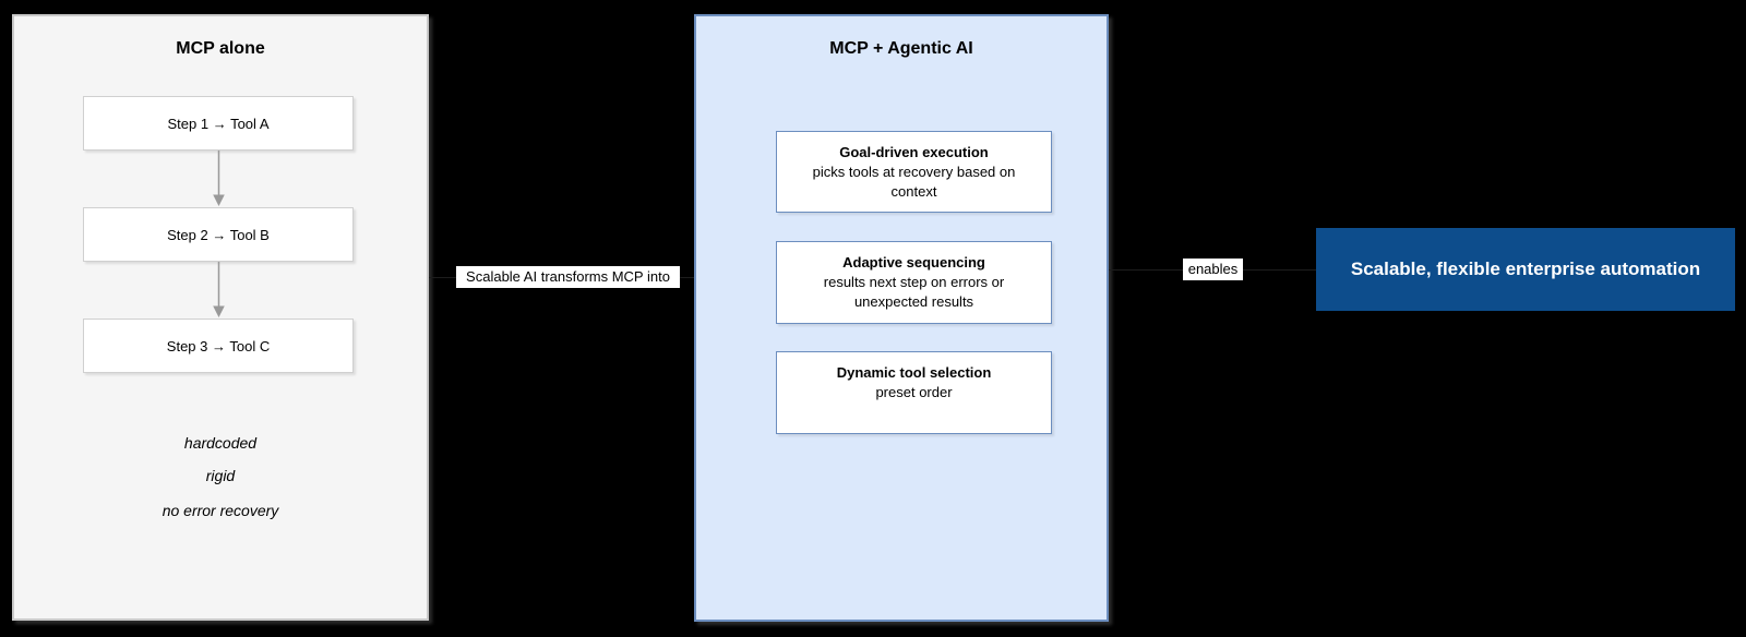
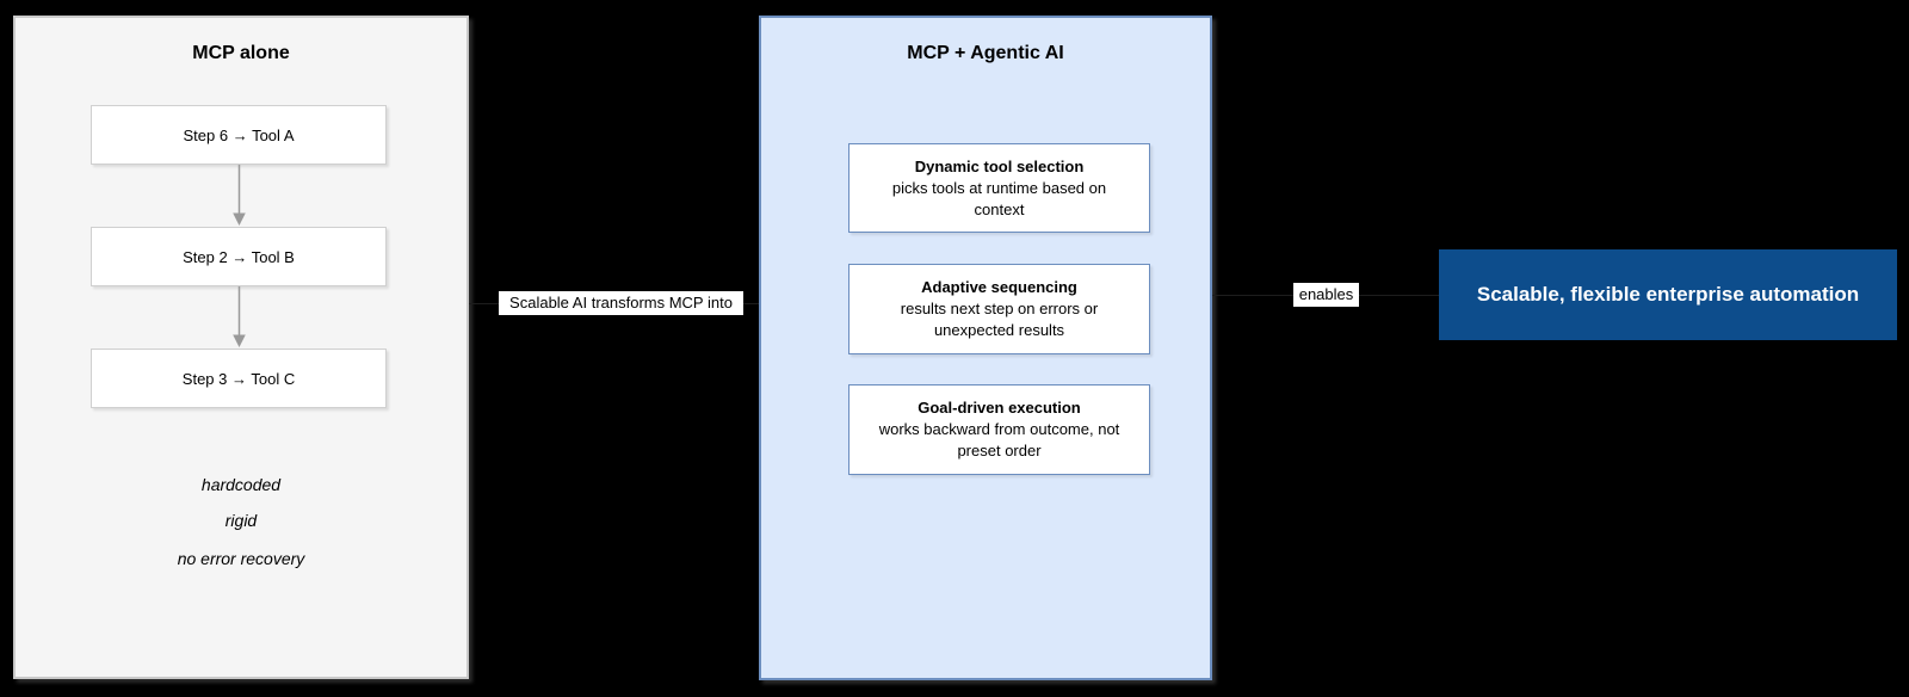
  MCP alone
- Step 1 → Tool A
+ Step 6 → Tool A
  Step 2 → Tool B
  Step 3 → Tool C
  hardcoded
  rigid
  no error recovery
  Scalable AI transforms MCP into
  MCP + Agentic AI
- Goal-driven execution
+ Dynamic tool selection
- picks tools at recovery based on
+ picks tools at runtime based on
  context
  Adaptive sequencing
  results next step on errors or
  unexpected results
- Dynamic tool selection
+ Goal-driven execution
+ works backward from outcome, not
  preset order
  enables
  Scalable, flexible enterprise automation
